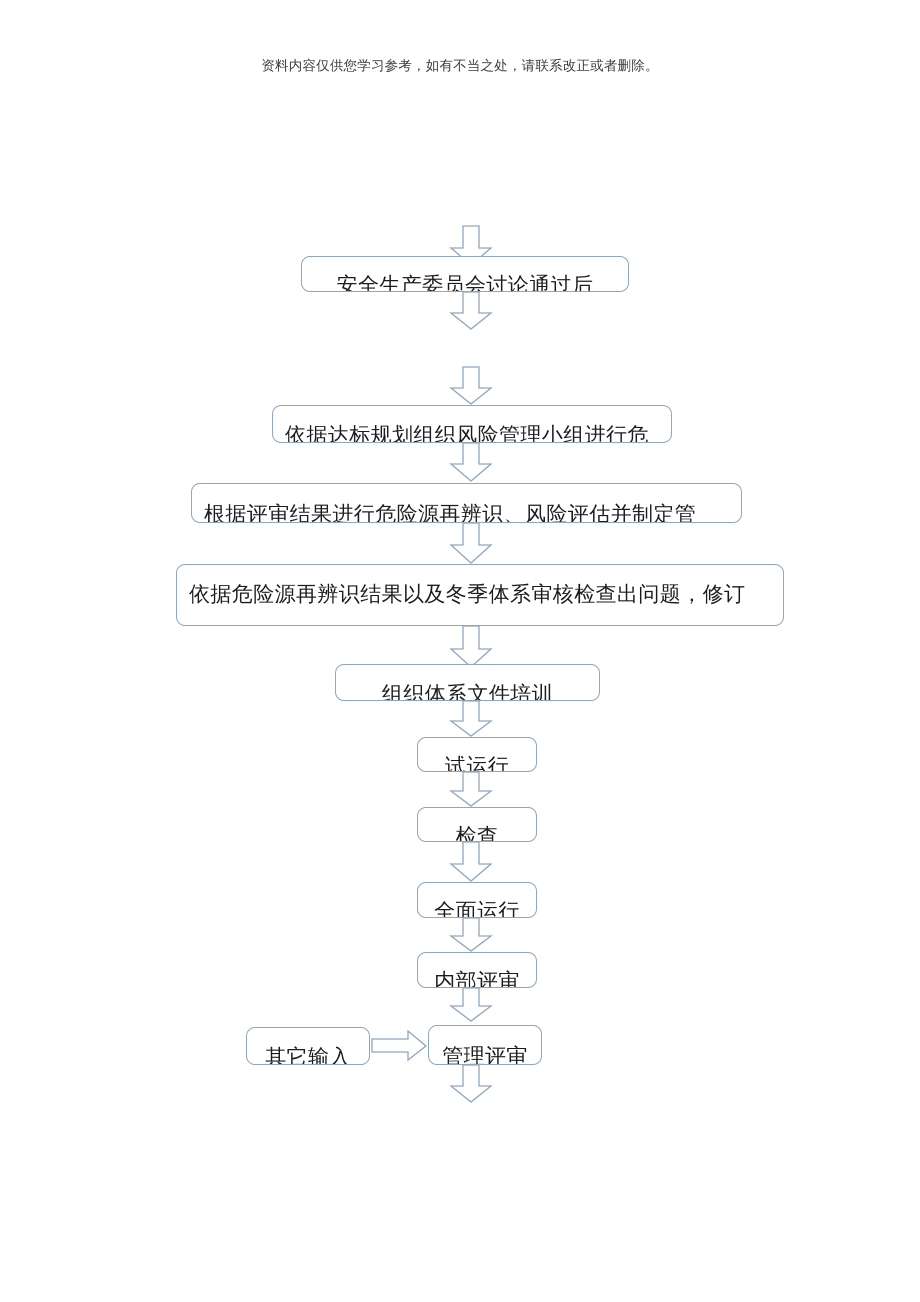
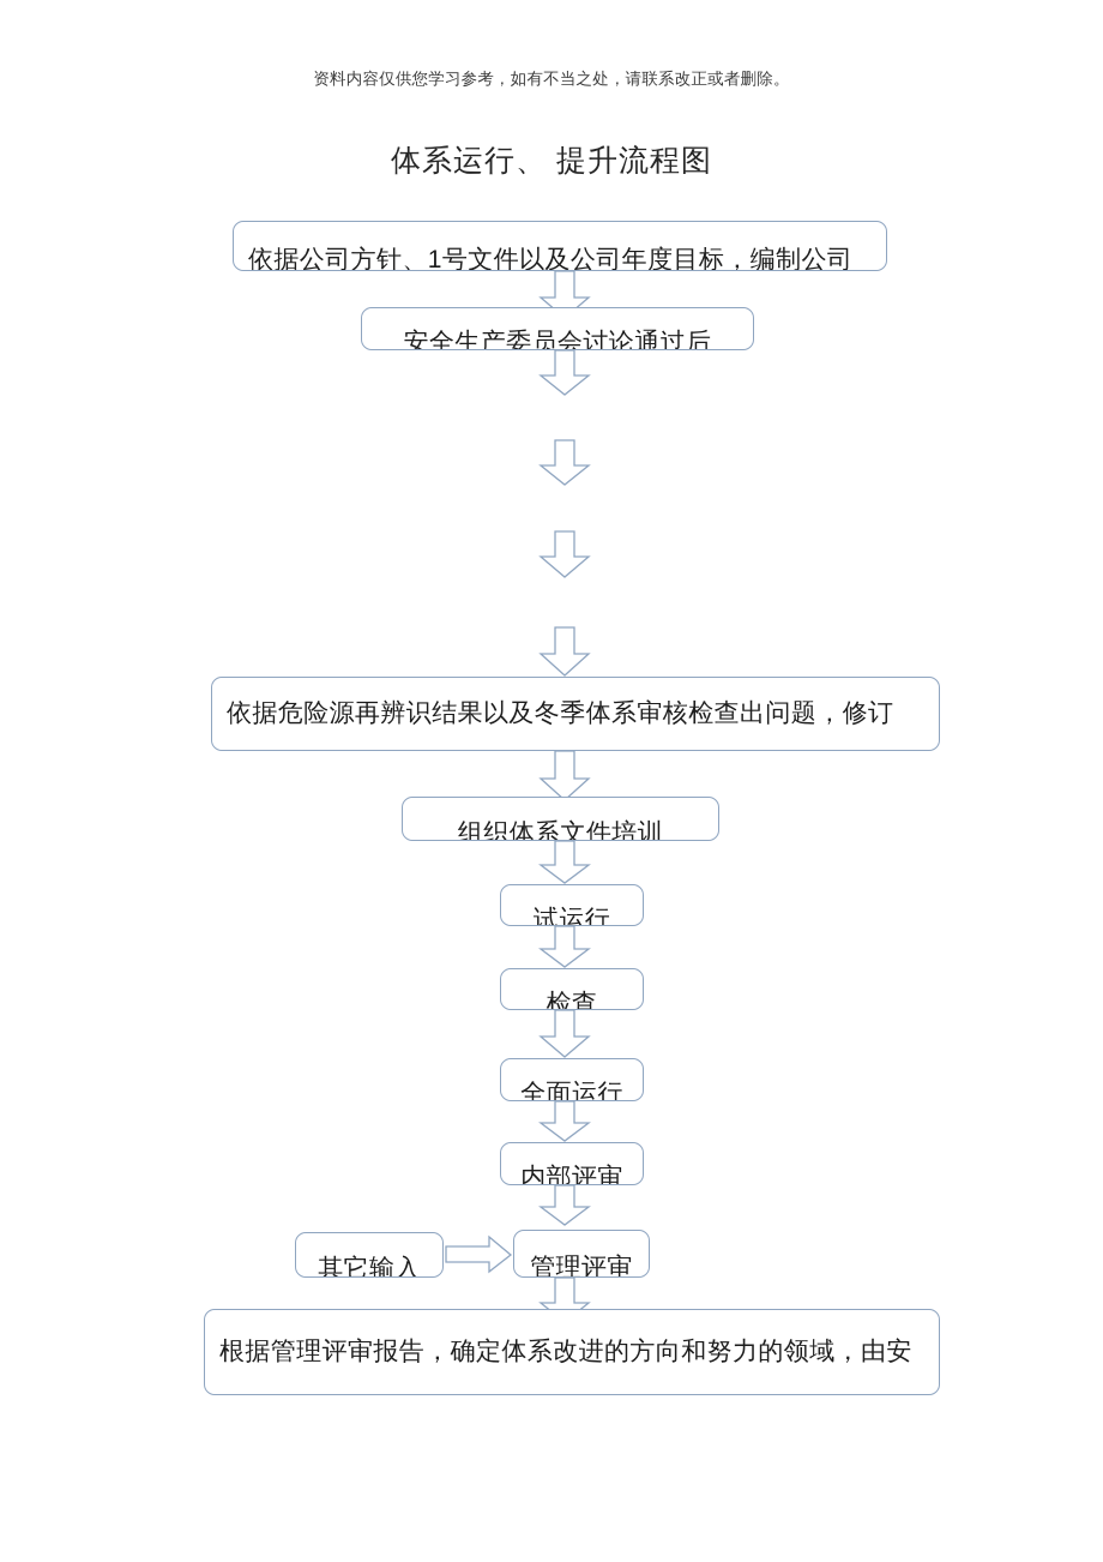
  资料内容仅供您学习参考，如有不当之处，请联系改正或者删除。
+ 体系运行、 提升流程图
+ 依据公司方针、1号文件以及公司年度目标，编制公司
  安全生产委员会讨论通过后
- 依据达标规划组织风险管理小组进行危
- 根据评审结果进行危险源再辨识、风险评估并制定管
  依据危险源再辨识结果以及冬季体系审核检查出问题，修订
  组织体系文件培训
  试运行
  检查
  全面运行
  内部评审
  其它输入
  管理评审
+ 根据管理评审报告，确定体系改进的方向和努力的领域，由安
